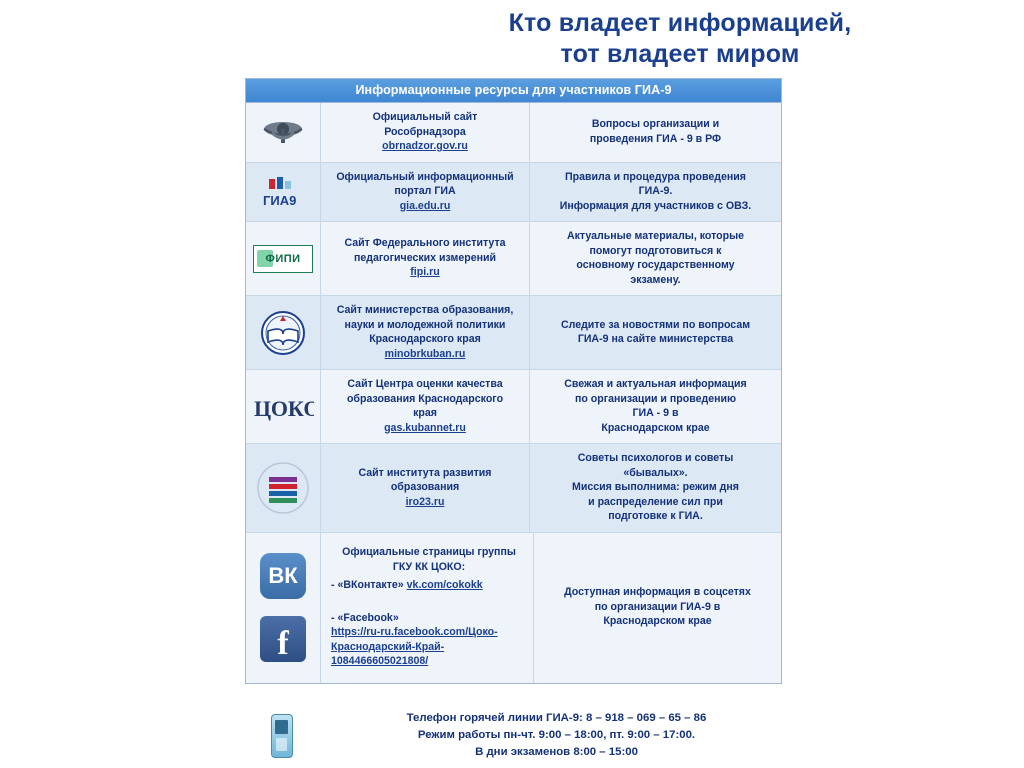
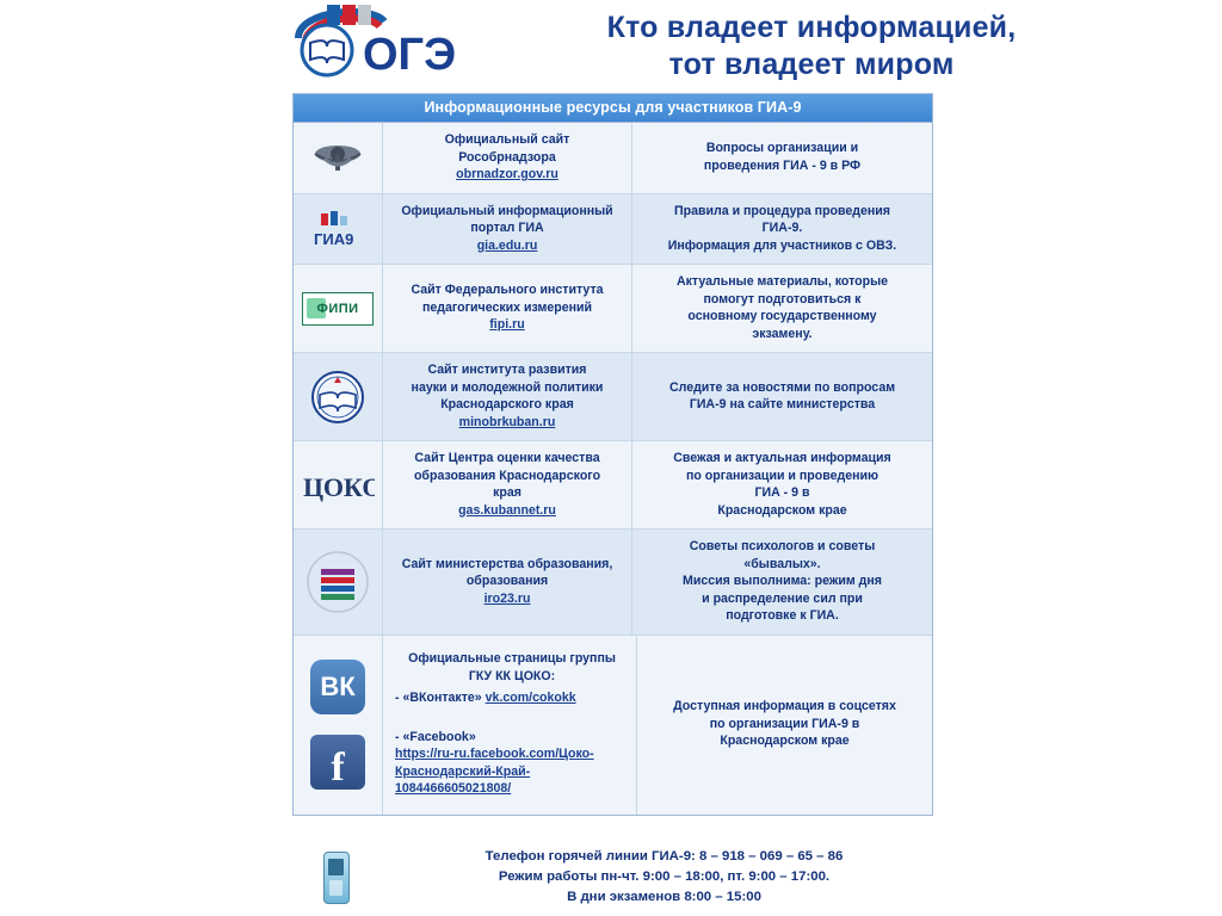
+ ОГЭ
  Кто владеет информацией,
  тот владеет миром
  Информационные ресурсы для участников ГИА-9
  Официальный сайт
  Рособрнадзора
  obrnadzor.gov.ru
  Вопросы организации и
  проведения ГИА - 9 в РФ
  ГИА9
  Официальный информационный
  портал ГИА
  gia.edu.ru
  Правила и процедура проведения
  ГИА-9.
  Информация для участников с ОВЗ.
  ФИПИ
  Сайт Федерального института
  педагогических измерений
  fipi.ru
  Актуальные материалы, которые
  помогут подготовиться к
  основному государственному
  экзамену.
- Сайт министерства образования,
+ Сайт института развития
  науки и молодежной политики
  Краснодарского края
  minobrkuban.ru
  Следите за новостями по вопросам
  ГИА-9 на сайте министерства
  ЦОКО
  Сайт Центра оценки качества
  образования Краснодарского
  края
  gas.kubannet.ru
  Свежая и актуальная информация
  по организации и проведению
  ГИА - 9 в
  Краснодарском крае
- Сайт института развития
+ Сайт министерства образования,
  образования
  iro23.ru
  Советы психологов и советы
  «бывалых».
  Миссия выполнима: режим дня
  и распределение сил при
  подготовке к ГИА.
  ВК
  f
  Официальные страницы группы
  ГКУ КК ЦОКО:
  - «ВКонтакте» vk.com/cokokk
  - «Facebook»
  https://ru-ru.facebook.com/Цоко-
  Краснодарский-Край-
  1084466605021808/
  Доступная информация в соцсетях
  по организации ГИА-9 в
  Краснодарском крае
  Телефон горячей линии ГИА-9: 8 – 918 – 069 – 65 – 86
  Режим работы пн-чт. 9:00 – 18:00, пт. 9:00 – 17:00.
  В дни экзаменов 8:00 – 15:00
